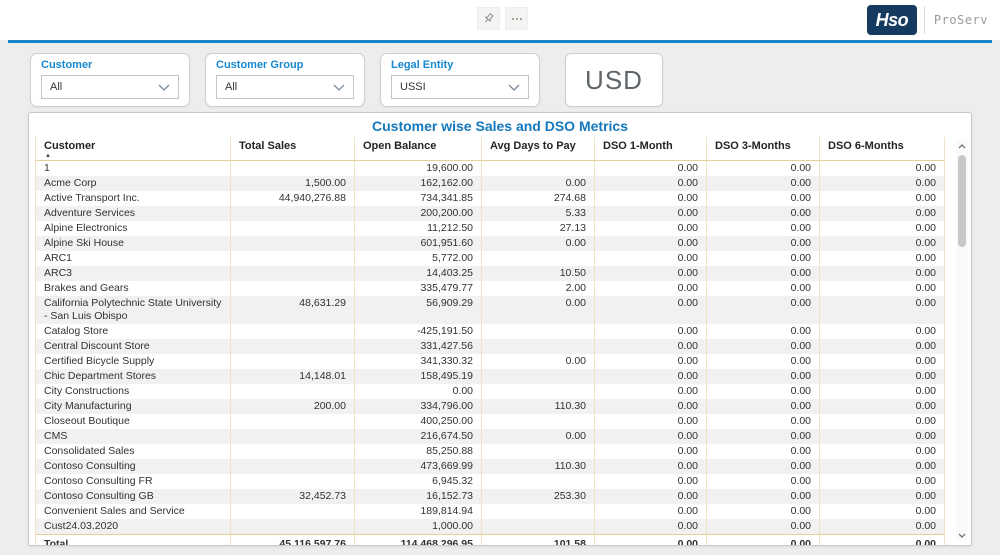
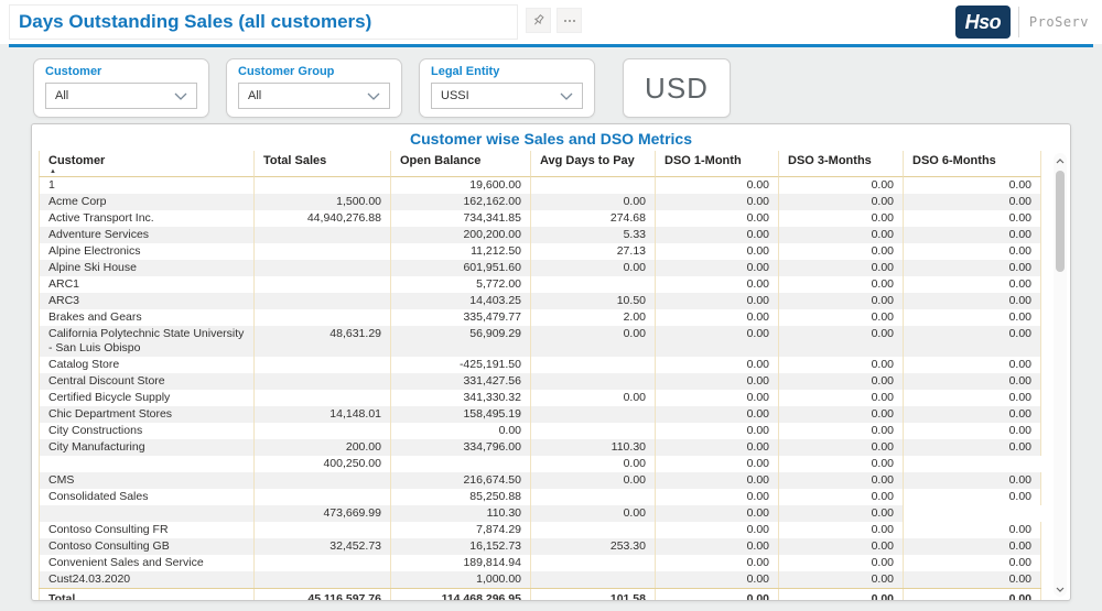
+ Days Outstanding Sales (all customers)
  Hso
  ProServ
  Customer
  All
  Customer Group
  All
  Legal Entity
  USSI
  USD
  Customer wise Sales and DSO Metrics
  Customer
  Total Sales
  Open Balance
  Avg Days to Pay
  DSO 1-Month
  DSO 3-Months
  DSO 6-Months
  1
  19,600.00
  0.00
  0.00
  0.00
  Acme Corp
  1,500.00
  162,162.00
  0.00
  0.00
  0.00
  0.00
  Active Transport Inc.
  44,940,276.88
  734,341.85
  274.68
  0.00
  0.00
  0.00
  Adventure Services
  200,200.00
  5.33
  0.00
  0.00
  0.00
  Alpine Electronics
  11,212.50
  27.13
  0.00
  0.00
  0.00
  Alpine Ski House
  601,951.60
  0.00
  0.00
  0.00
  0.00
  ARC1
  5,772.00
  0.00
  0.00
  0.00
  ARC3
  14,403.25
  10.50
  0.00
  0.00
  0.00
  Brakes and Gears
  335,479.77
  2.00
  0.00
  0.00
  0.00
  California Polytechnic State University - San Luis Obispo
  48,631.29
  56,909.29
  0.00
  0.00
  0.00
  0.00
  Catalog Store
  -425,191.50
  0.00
  0.00
  0.00
  Central Discount Store
  331,427.56
  0.00
  0.00
  0.00
  Certified Bicycle Supply
  341,330.32
  0.00
  0.00
  0.00
  0.00
  Chic Department Stores
  14,148.01
  158,495.19
  0.00
  0.00
  0.00
  City Constructions
  0.00
  0.00
  0.00
  0.00
  City Manufacturing
  200.00
  334,796.00
  110.30
  0.00
  0.00
  0.00
- Closeout Boutique
  400,250.00
  0.00
  0.00
  0.00
  CMS
  216,674.50
  0.00
  0.00
  0.00
  0.00
  Consolidated Sales
  85,250.88
  0.00
  0.00
  0.00
- Contoso Consulting
  473,669.99
  110.30
  0.00
  0.00
  0.00
  Contoso Consulting FR
- 6,945.32
+ 7,874.29
  0.00
  0.00
  0.00
  Contoso Consulting GB
  32,452.73
  16,152.73
  253.30
  0.00
  0.00
  0.00
  Convenient Sales and Service
  189,814.94
  0.00
  0.00
  0.00
  Cust24.03.2020
  1,000.00
  0.00
  0.00
  0.00
  Total
  45,116,597.76
  114,468,296.95
  101.58
  0.00
  0.00
  0.00
